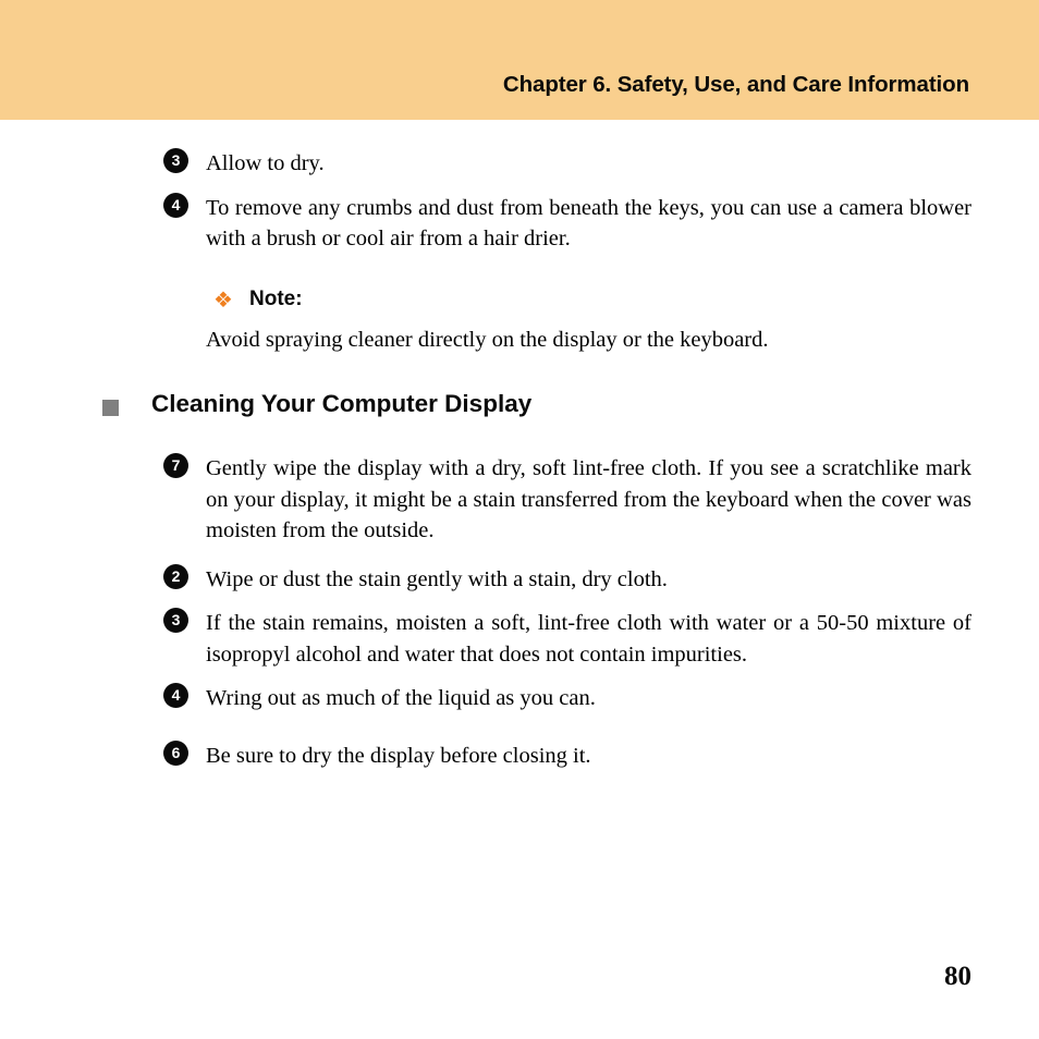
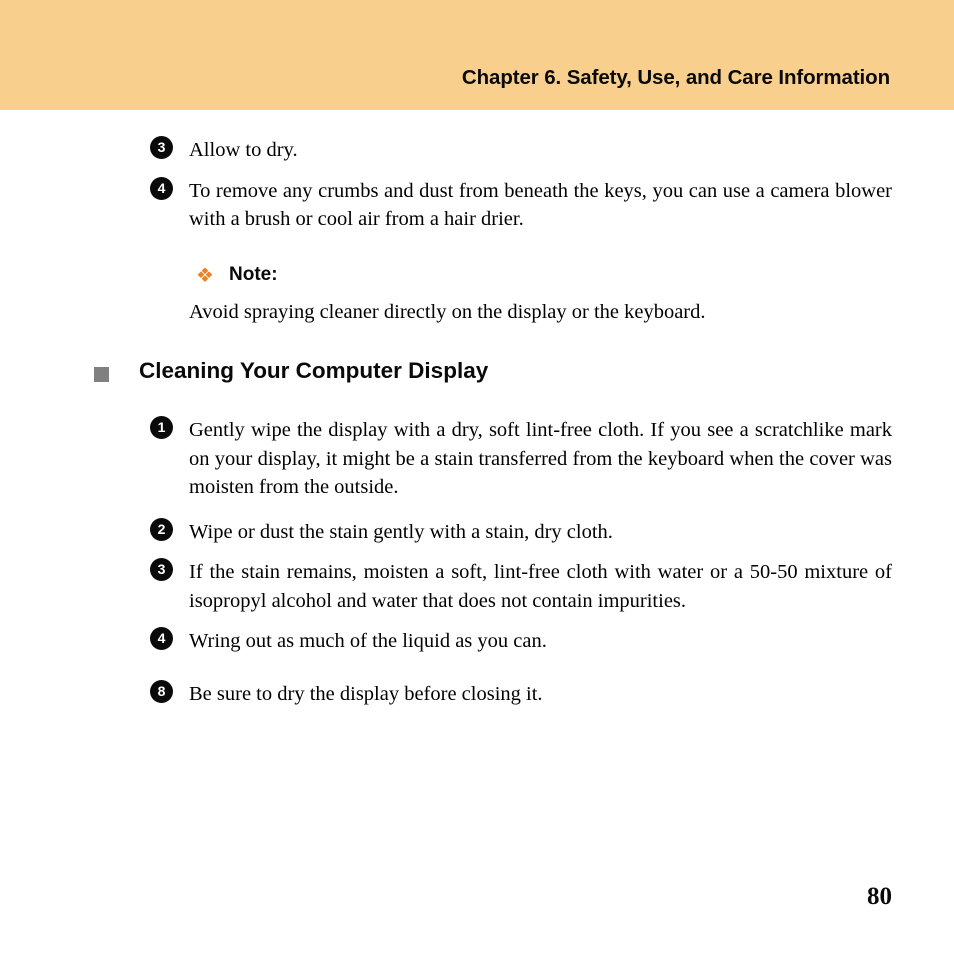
  Chapter 6. Safety, Use, and Care Information
  3
  Allow to dry.
  4
  To remove any crumbs and dust from beneath the keys, you can use a camera blower with a brush or cool air from a hair drier.
  ❖
  Note:
  Avoid spraying cleaner directly on the display or the keyboard.
  Cleaning Your Computer Display
- 7
+ 1
  Gently wipe the display with a dry, soft lint-free cloth. If you see a scratchlike mark on your display, it might be a stain transferred from the keyboard when the cover was moisten from the outside.
  2
  Wipe or dust the stain gently with a stain, dry cloth.
  3
  If the stain remains, moisten a soft, lint-free cloth with water or a 50-50 mixture of isopropyl alcohol and water that does not contain impurities.
  4
  Wring out as much of the liquid as you can.
- 6
+ 8
  Be sure to dry the display before closing it.
  80
